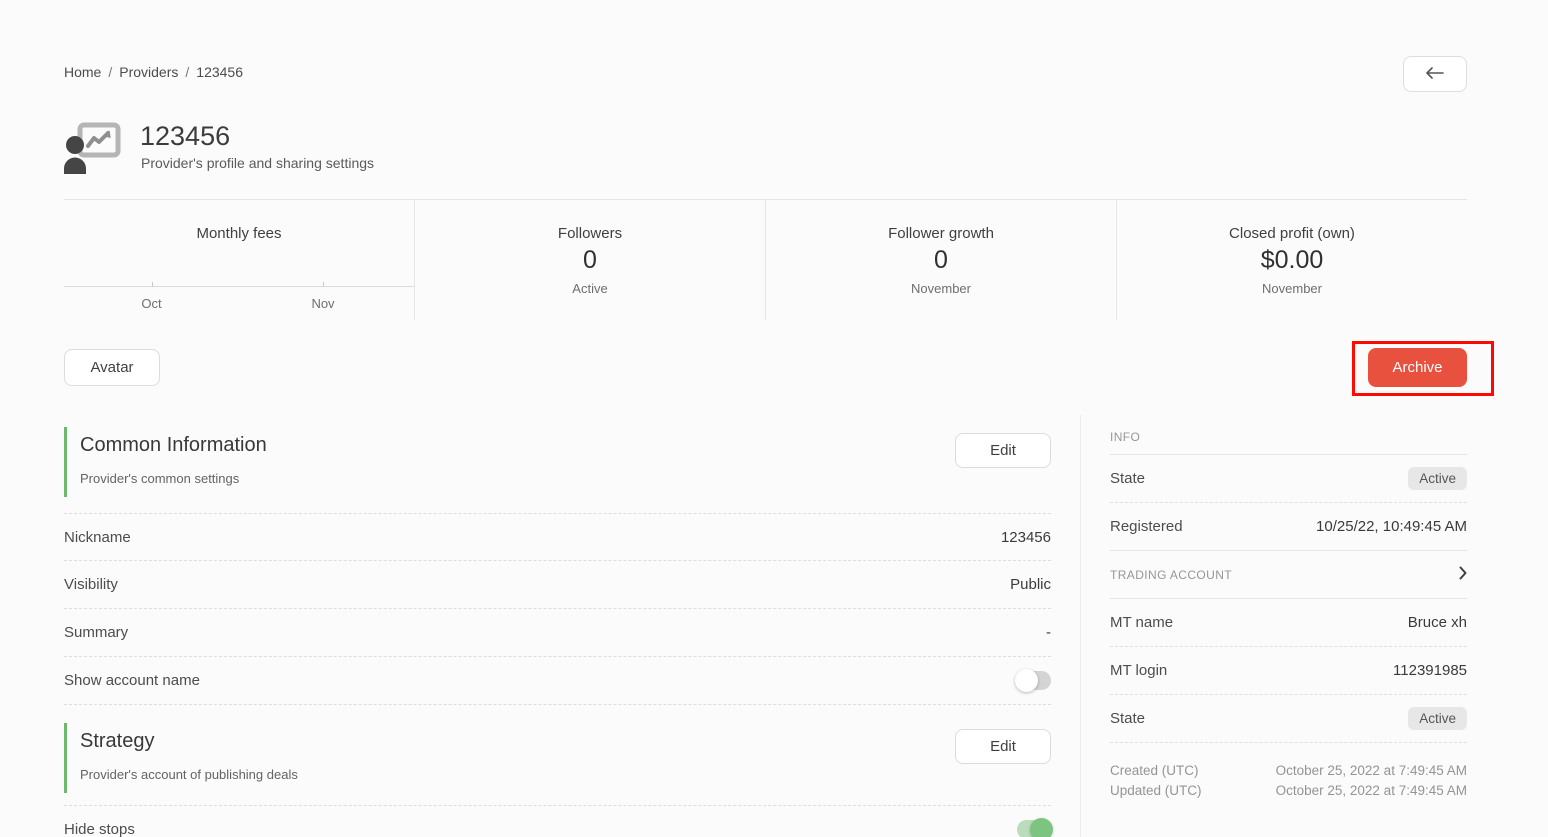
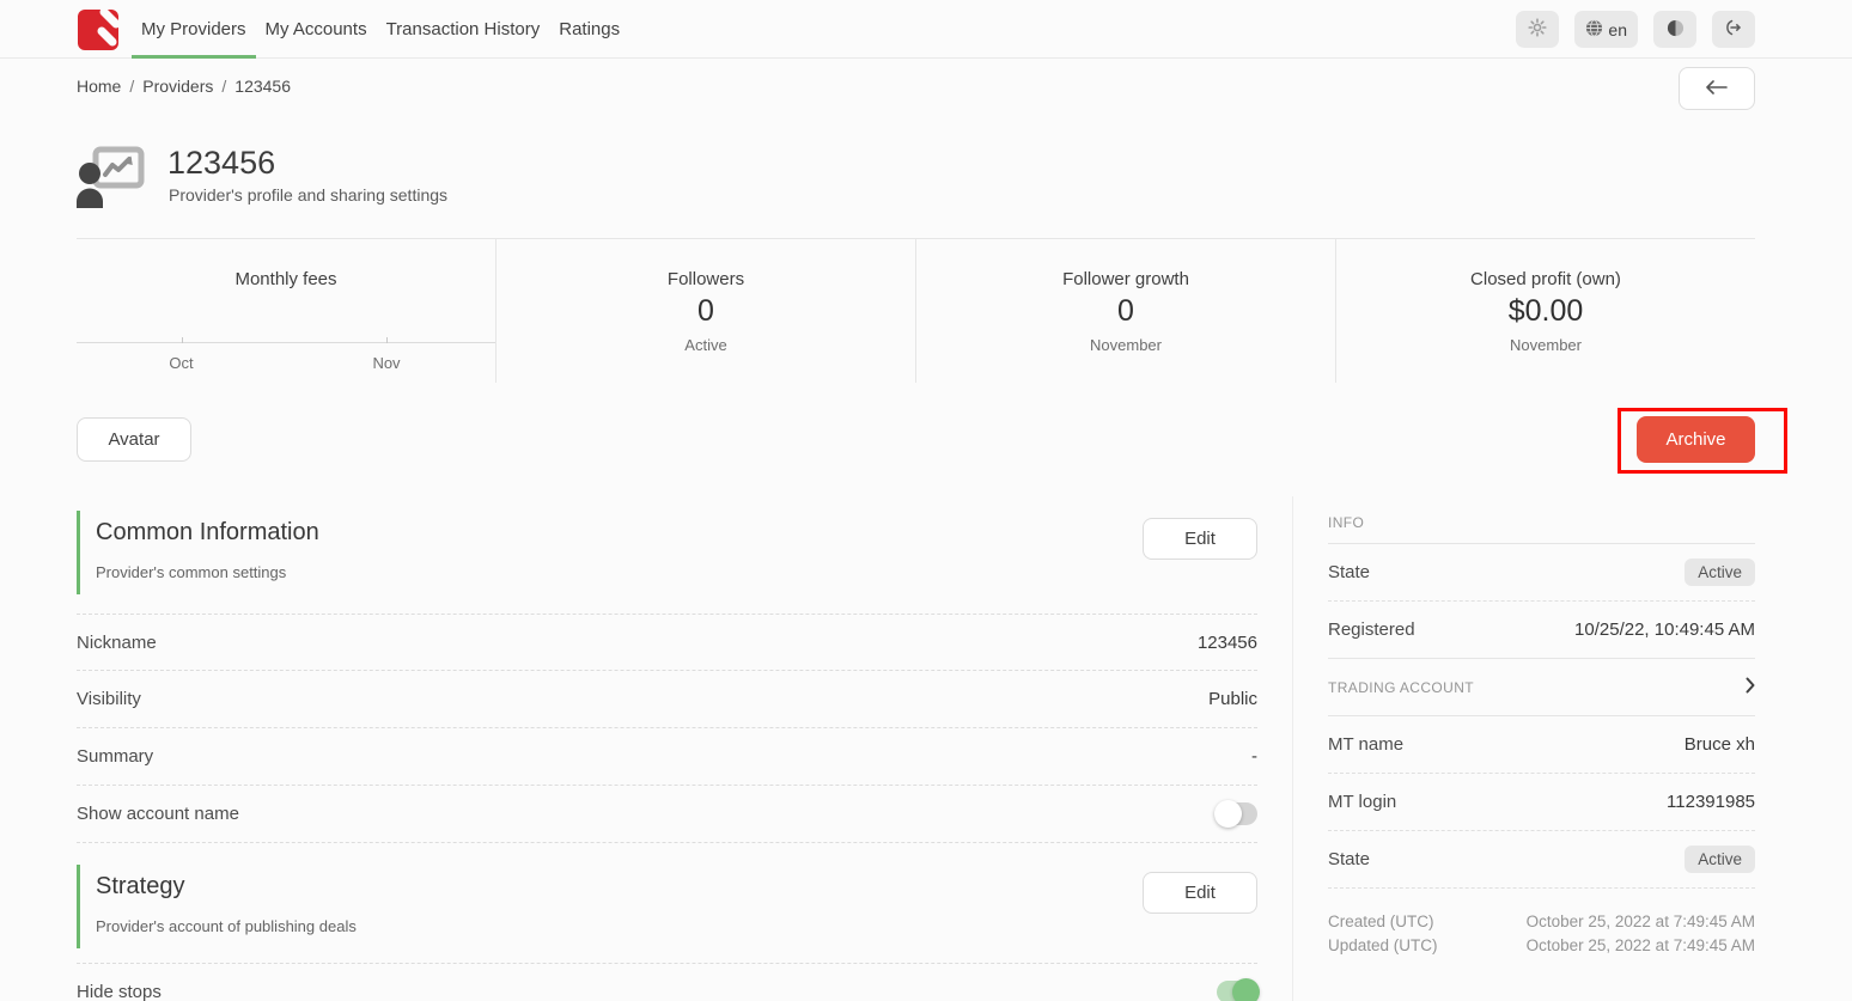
+ My Providers
+ My Accounts
+ Transaction History
+ Ratings
+ en
  Home
  /
  Providers
  /
  123456
  123456
  Provider's profile and sharing settings
  Monthly fees
  Oct
  Nov
  Followers
  0
  Active
  Follower growth
  0
  November
  Closed profit (own)
  $0.00
  November
  Avatar
  Archive
  Common Information
  Provider's common settings
  Edit
  Nickname
  123456
  Visibility
  Public
  Summary
  -
  Show account name
  Strategy
  Provider's account of publishing deals
  Edit
  Hide stops
  INFO
  State
  Active
  Registered
  10/25/22, 10:49:45 AM
  TRADING ACCOUNT
  MT name
  Bruce xh
  MT login
  112391985
  State
  Active
  Created (UTC)
  October 25, 2022 at 7:49:45 AM
  Updated (UTC)
  October 25, 2022 at 7:49:45 AM
